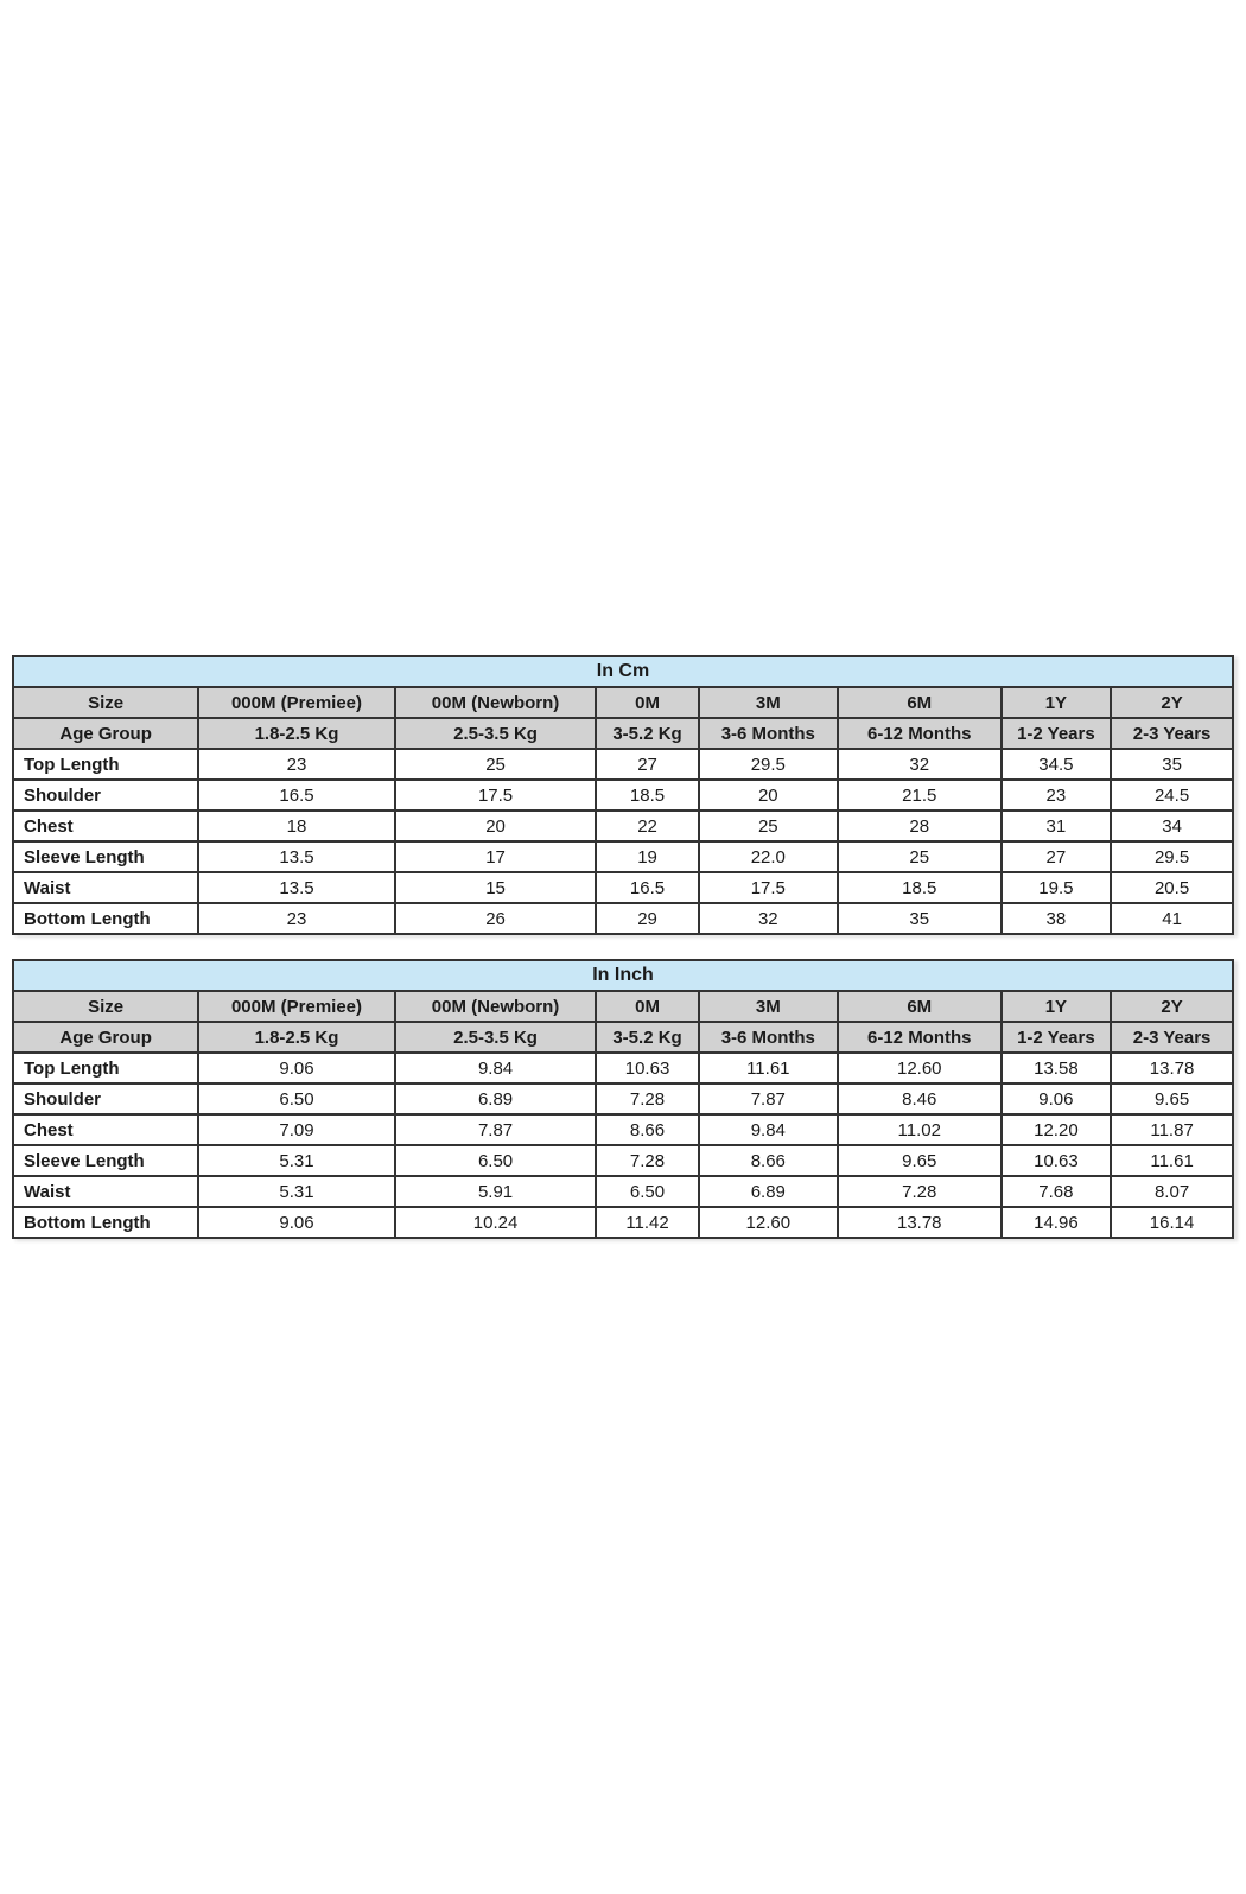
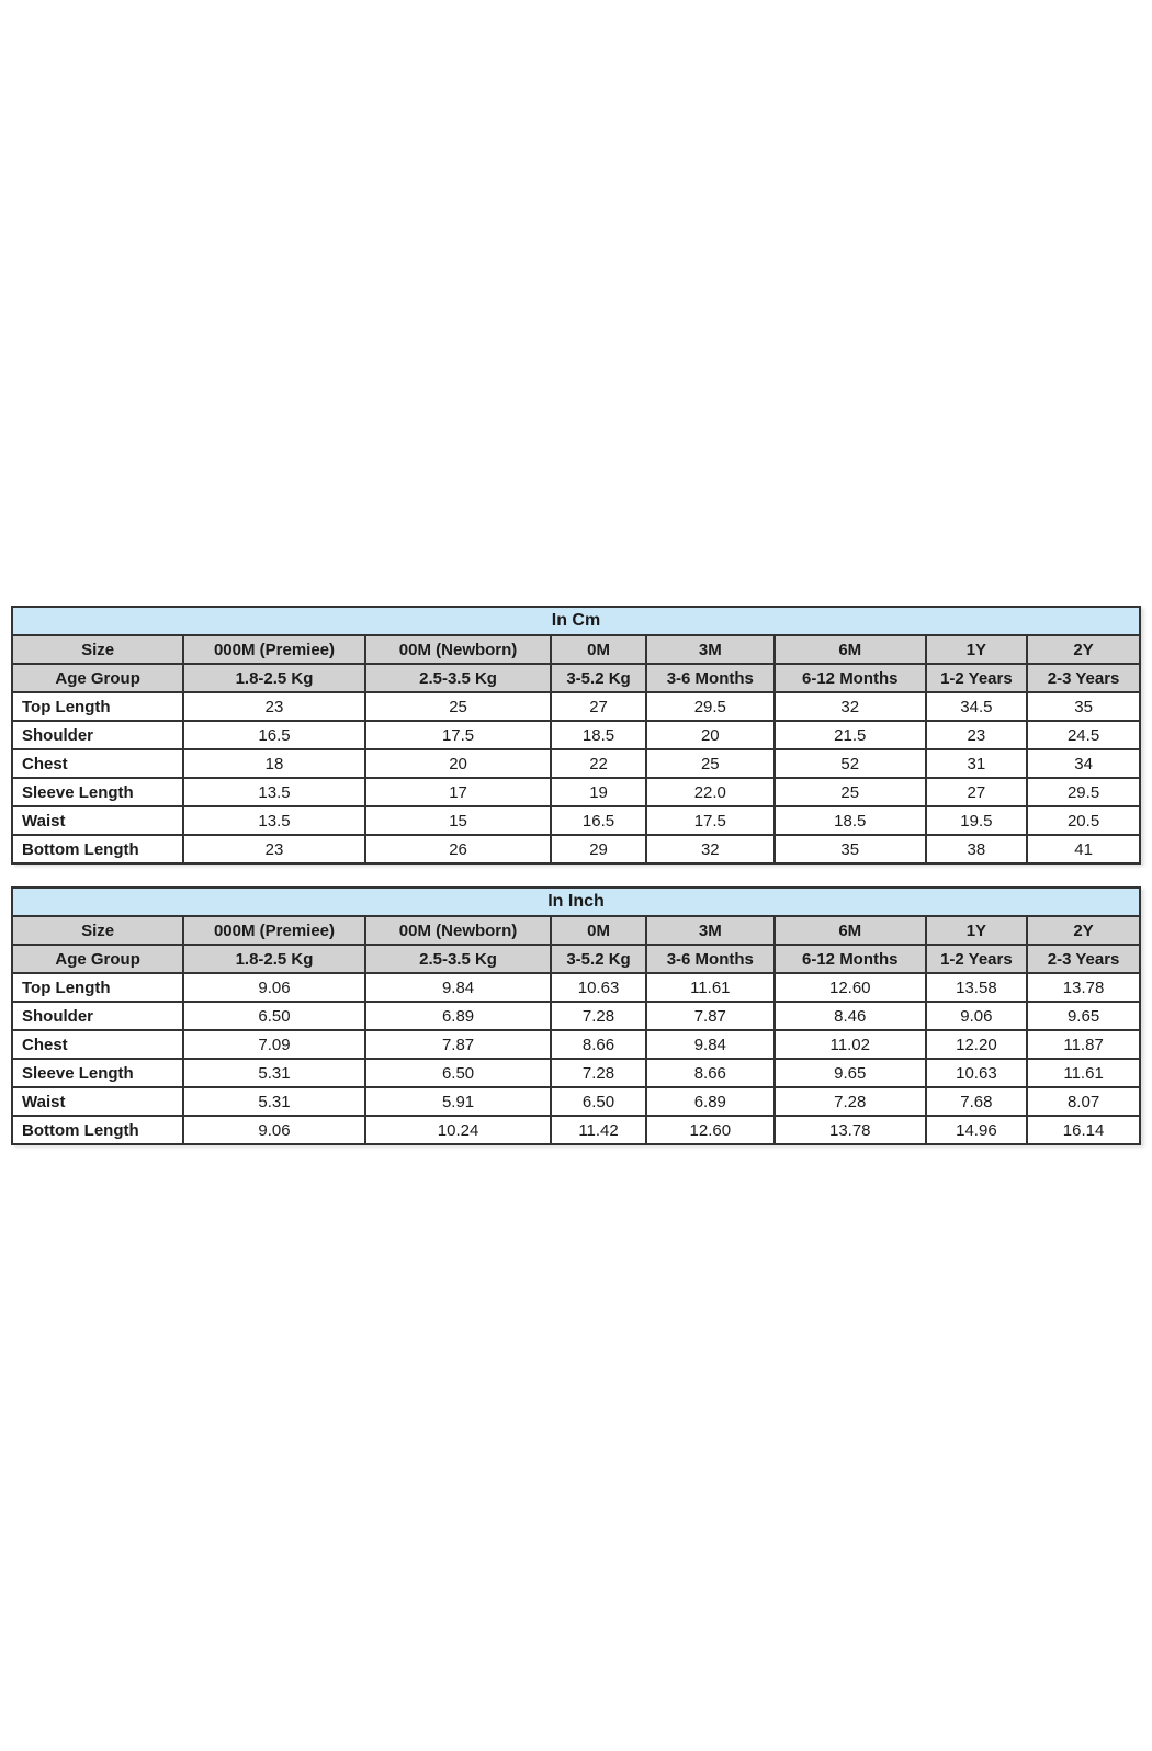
  In Cm
  Size	000M (Premiee)	00M (Newborn)	0M	3M	6M	1Y	2Y
  Age Group	1.8-2.5 Kg	2.5-3.5 Kg	3-5.2 Kg	3-6 Months	6-12 Months	1-2 Years	2-3 Years
  Top Length	23	25	27	29.5	32	34.5	35
  Shoulder	16.5	17.5	18.5	20	21.5	23	24.5
- Chest	18	20	22	25	28	31	34
+ Chest	18	20	22	25	52	31	34
  Sleeve Length	13.5	17	19	22.0	25	27	29.5
  Waist	13.5	15	16.5	17.5	18.5	19.5	20.5
  Bottom Length	23	26	29	32	35	38	41
  In Inch
  Size	000M (Premiee)	00M (Newborn)	0M	3M	6M	1Y	2Y
  Age Group	1.8-2.5 Kg	2.5-3.5 Kg	3-5.2 Kg	3-6 Months	6-12 Months	1-2 Years	2-3 Years
  Top Length	9.06	9.84	10.63	11.61	12.60	13.58	13.78
  Shoulder	6.50	6.89	7.28	7.87	8.46	9.06	9.65
  Chest	7.09	7.87	8.66	9.84	11.02	12.20	11.87
  Sleeve Length	5.31	6.50	7.28	8.66	9.65	10.63	11.61
  Waist	5.31	5.91	6.50	6.89	7.28	7.68	8.07
  Bottom Length	9.06	10.24	11.42	12.60	13.78	14.96	16.14
